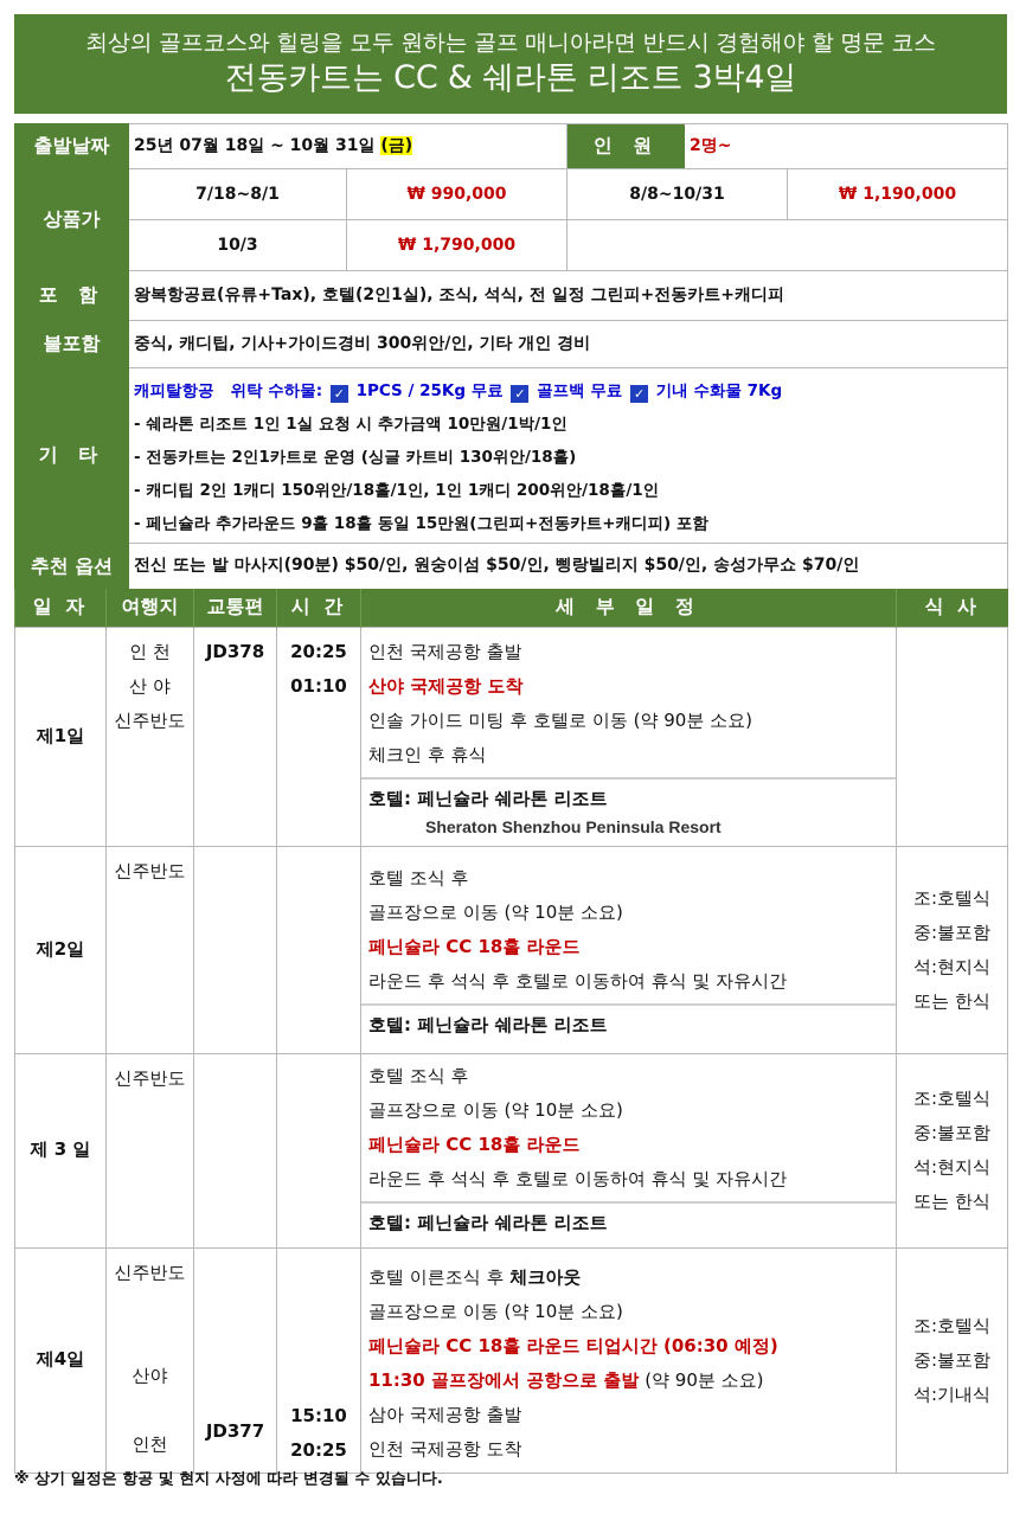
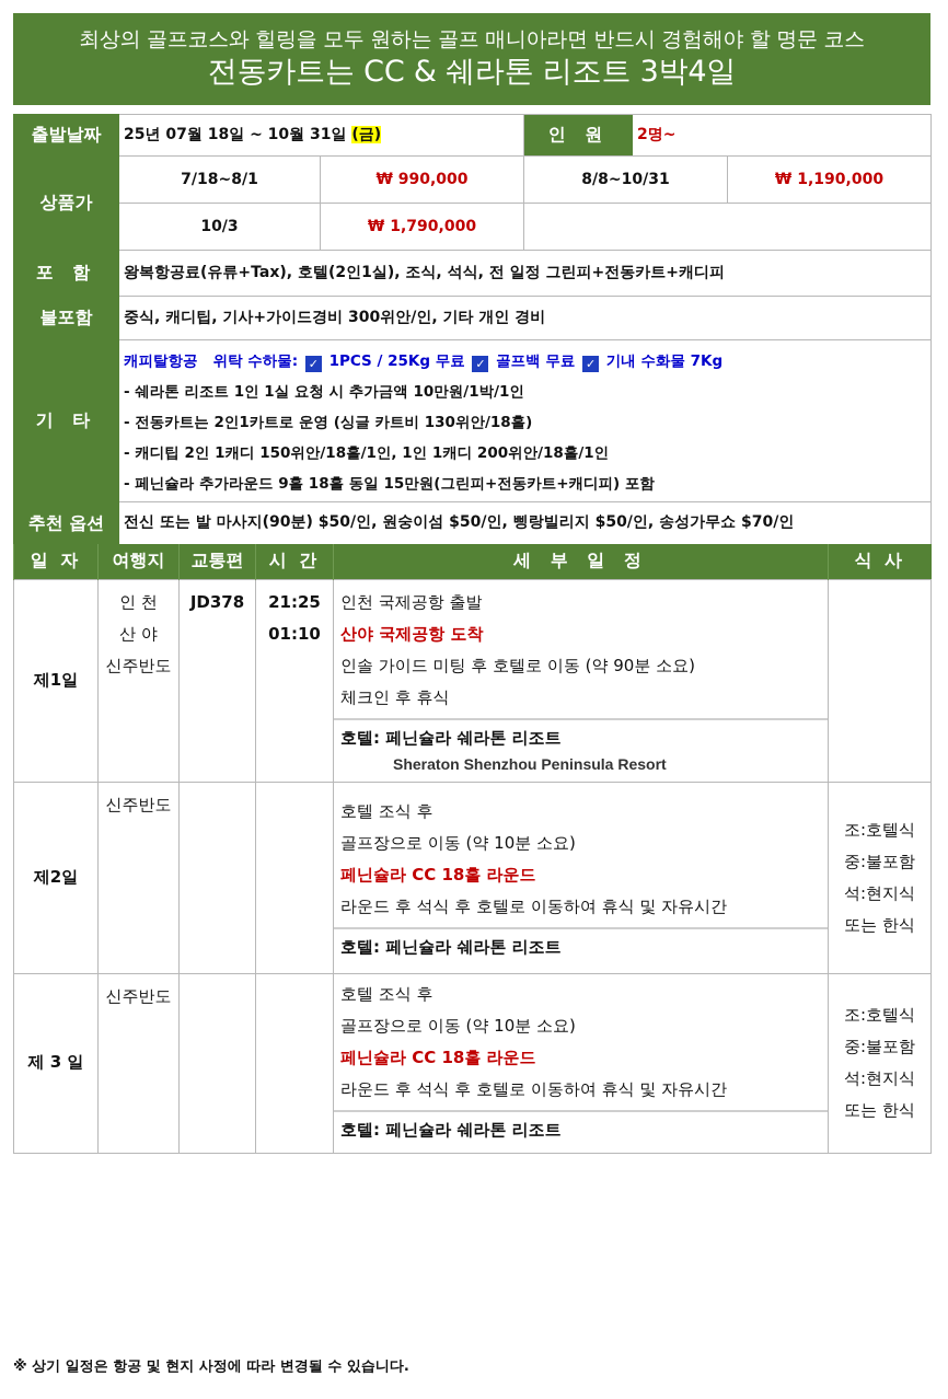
  최상의 골프코스와 힐링을 모두 원하는 골프 매니아라면 반드시 경험해야 할 명문 코스
  전동카트는 CC & 쉐라톤 리조트 3박4일
  출발날짜	25년 07월 18일 ~ 10월 31일 (금)	인 원 2명~
  상품가	7/18~8/1	₩ 990,000	8/8~10/31	₩ 1,190,000
  10/3	₩ 1,790,000
  포 함	왕복항공료(유류+Tax), 호텔(2인1실), 조식, 석식, 전 일정 그린피+전동카트+캐디피
  불포함	중식, 캐디팁, 기사+가이드경비 300위안/인, 기타 개인 경비
  기 타	캐피탈항공 위탁 수하물: ✓ 1PCS / 25Kg 무료 ✓ 골프백 무료 ✓ 기내 수화물 7Kg - 쉐라톤 리조트 1인 1실 요청 시 추가금액 10만원/1박/1인 - 전동카트는 2인1카트로 운영 (싱글 카트비 130위안/18홀) - 캐디팁 2인 1캐디 150위안/18홀/1인, 1인 1캐디 200위안/18홀/1인 - 페닌슐라 추가라운드 9홀 18홀 동일 15만원(그린피+전동카트+캐디피) 포함
  추천 옵션	전신 또는 발 마사지(90분) $50/인, 원숭이섬 $50/인, 삥랑빌리지 $50/인, 송성가무쇼 $70/인
  일 자	여행지	교통편	시 간	세 부 일 정	식 사
- 제1일	인 천 산 야 신주반도	JD378	20:25 01:10	인천 국제공항 출발 산야 국제공항 도착 인솔 가이드 미팅 후 호텔로 이동 (약 90분 소요) 체크인 후 휴식 호텔: 페닌슐라 쉐라톤 리조트 Sheraton Shenzhou Peninsula Resort
+ 제1일	인 천 산 야 신주반도	JD378	21:25 01:10	인천 국제공항 출발 산야 국제공항 도착 인솔 가이드 미팅 후 호텔로 이동 (약 90분 소요) 체크인 후 휴식 호텔: 페닌슐라 쉐라톤 리조트 Sheraton Shenzhou Peninsula Resort
  제2일	신주반도			호텔 조식 후 골프장으로 이동 (약 10분 소요) 페닌슐라 CC 18홀 라운드 라운드 후 석식 후 호텔로 이동하여 휴식 및 자유시간 호텔: 페닌슐라 쉐라톤 리조트	조:호텔식 중:불포함 석:현지식 또는 한식
  제 3 일	신주반도			호텔 조식 후 골프장으로 이동 (약 10분 소요) 페닌슐라 CC 18홀 라운드 라운드 후 석식 후 호텔로 이동하여 휴식 및 자유시간 호텔: 페닌슐라 쉐라톤 리조트	조:호텔식 중:불포함 석:현지식 또는 한식
- 제4일	신주반도 산야 인천	JD377	15:10 20:25	호텔 이른조식 후 체크아웃 골프장으로 이동 (약 10분 소요) 페닌슐라 CC 18홀 라운드 티업시간 (06:30 예정) 11:30 골프장에서 공항으로 출발 (약 90분 소요) 삼아 국제공항 출발 인천 국제공항 도착	조:호텔식 중:불포함 석:기내식
  ※ 상기 일정은 항공 및 현지 사정에 따라 변경될 수 있습니다.
